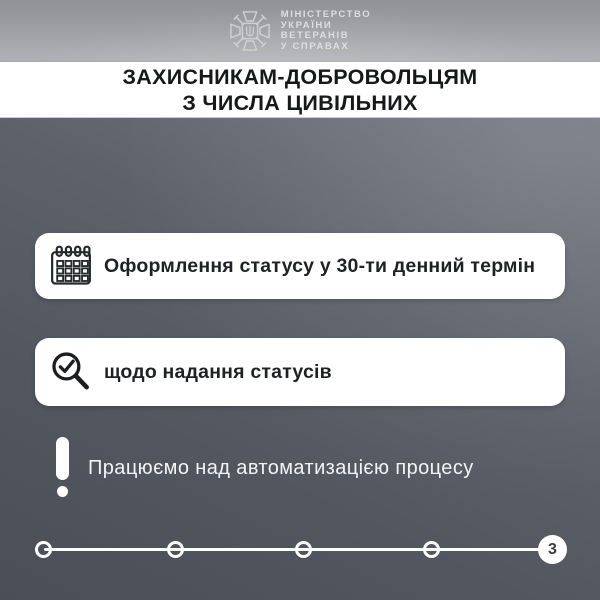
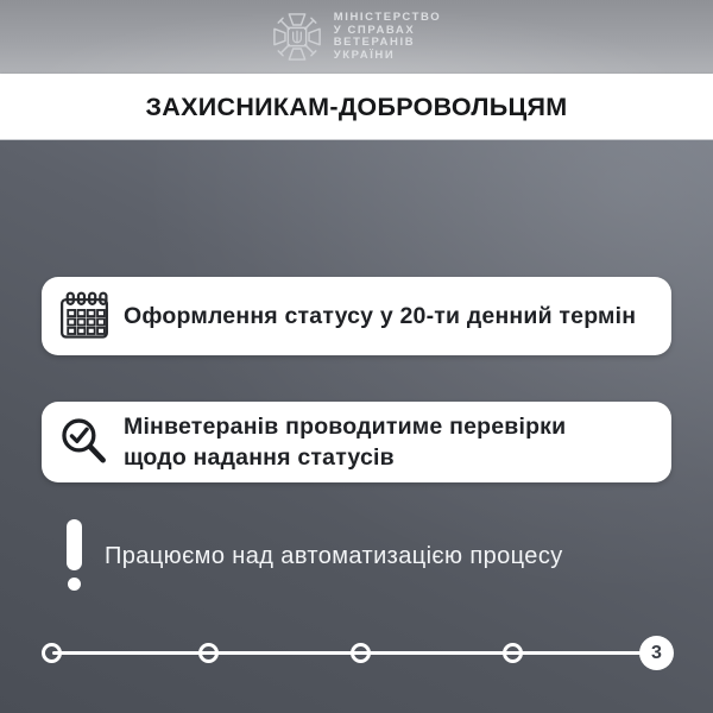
  МІНІСТЕРСТВО
- УКРАЇНИ
+ У СПРАВАХ
  ВЕТЕРАНІВ
- У СПРАВАХ
+ УКРАЇНИ
  ЗАХИСНИКАМ-ДОБРОВОЛЬЦЯМ
- З ЧИСЛА ЦИВІЛЬНИХ
- Оформлення статусу у 30-ти денний термін
+ Оформлення статусу у 20-ти денний термін
+ Мінветеранів проводитиме перевірки
  щодо надання статусів
  Працюємо над автоматизацією процесу
  3
